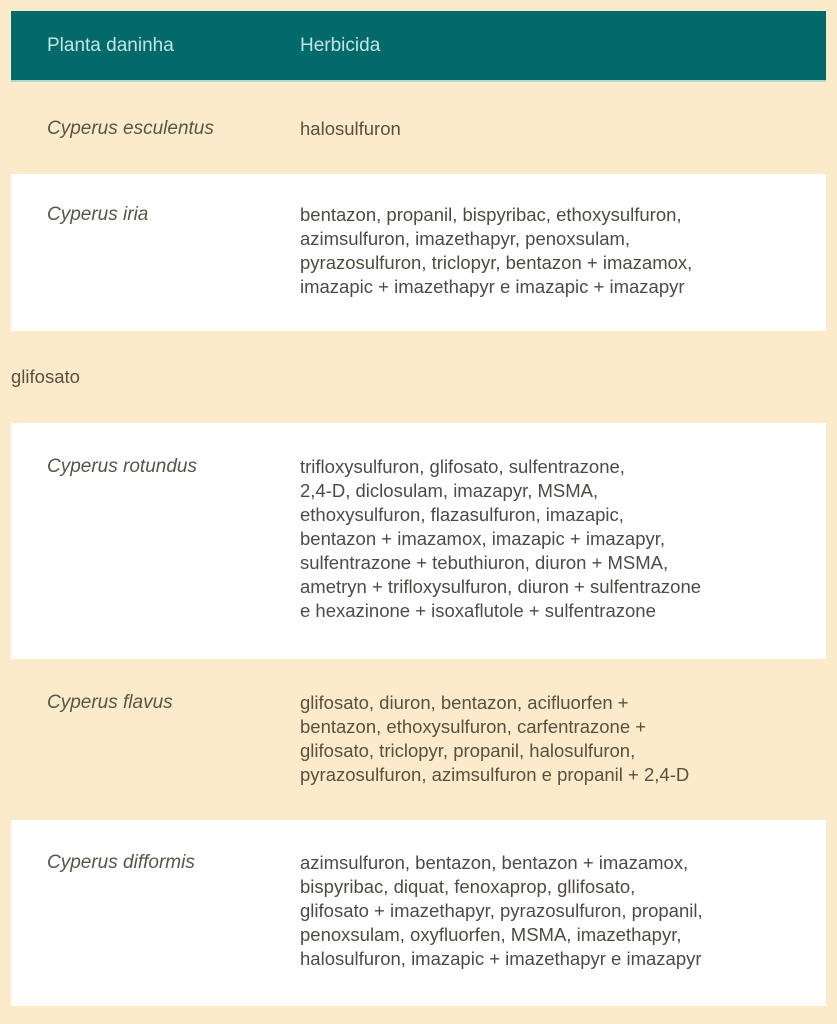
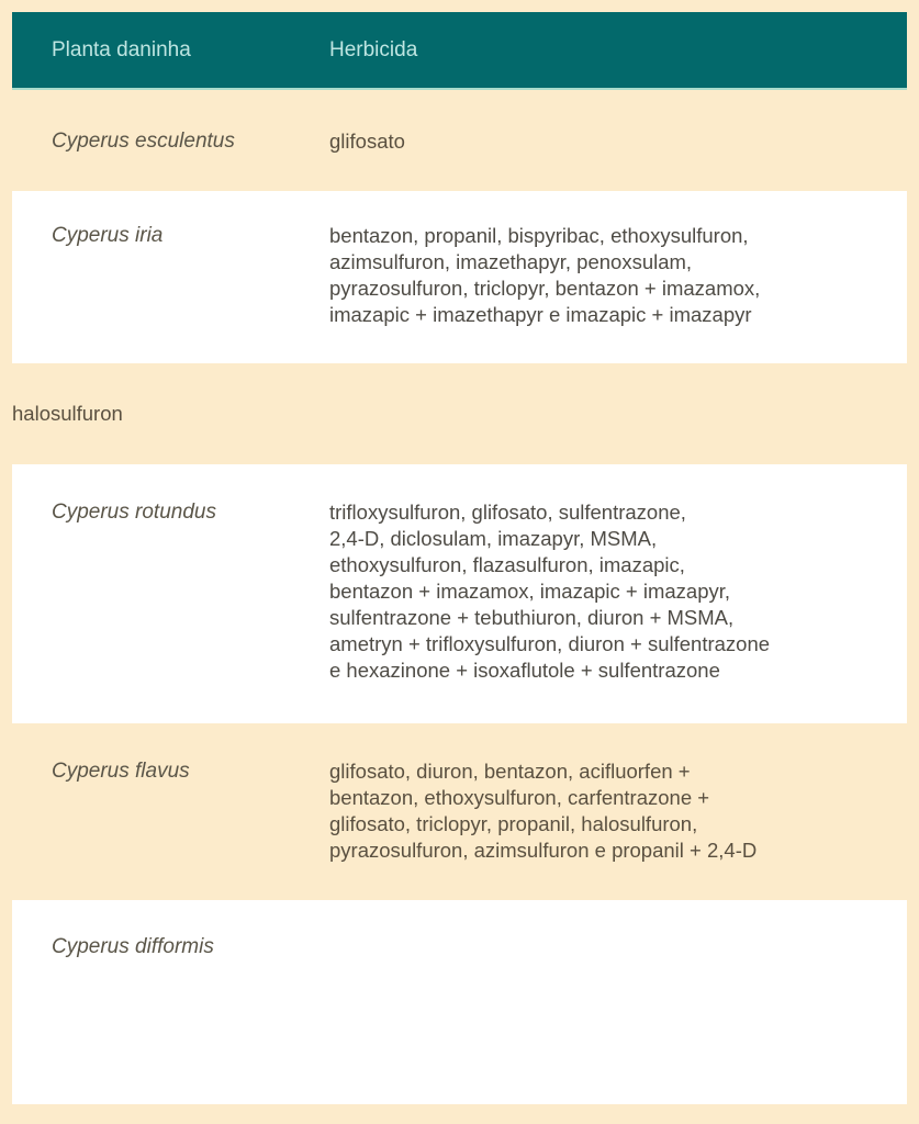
  Planta daninha
  Herbicida
  Cyperus esculentus
- halosulfuron
+ glifosato
  Cyperus iria
  bentazon, propanil, bispyribac, ethoxysulfuron,
  azimsulfuron, imazethapyr, penoxsulam,
  pyrazosulfuron, triclopyr, bentazon + imazamox,
  imazapic + imazethapyr e imazapic + imazapyr
- glifosato
+ halosulfuron
  Cyperus rotundus
  trifloxysulfuron, glifosato, sulfentrazone,
  2,4-D, diclosulam, imazapyr, MSMA,
  ethoxysulfuron, flazasulfuron, imazapic,
  bentazon + imazamox, imazapic + imazapyr,
  sulfentrazone + tebuthiuron, diuron + MSMA,
  ametryn + trifloxysulfuron, diuron + sulfentrazone
  e hexazinone + isoxaflutole + sulfentrazone
  Cyperus flavus
  glifosato, diuron, bentazon, acifluorfen +
  bentazon, ethoxysulfuron, carfentrazone +
  glifosato, triclopyr, propanil, halosulfuron,
  pyrazosulfuron, azimsulfuron e propanil + 2,4-D
  Cyperus difformis
- azimsulfuron, bentazon, bentazon + imazamox,
- bispyribac, diquat, fenoxaprop, gllifosato,
- glifosato + imazethapyr, pyrazosulfuron, propanil,
- penoxsulam, oxyfluorfen, MSMA, imazethapyr,
- halosulfuron, imazapic + imazethapyr e imazapyr
